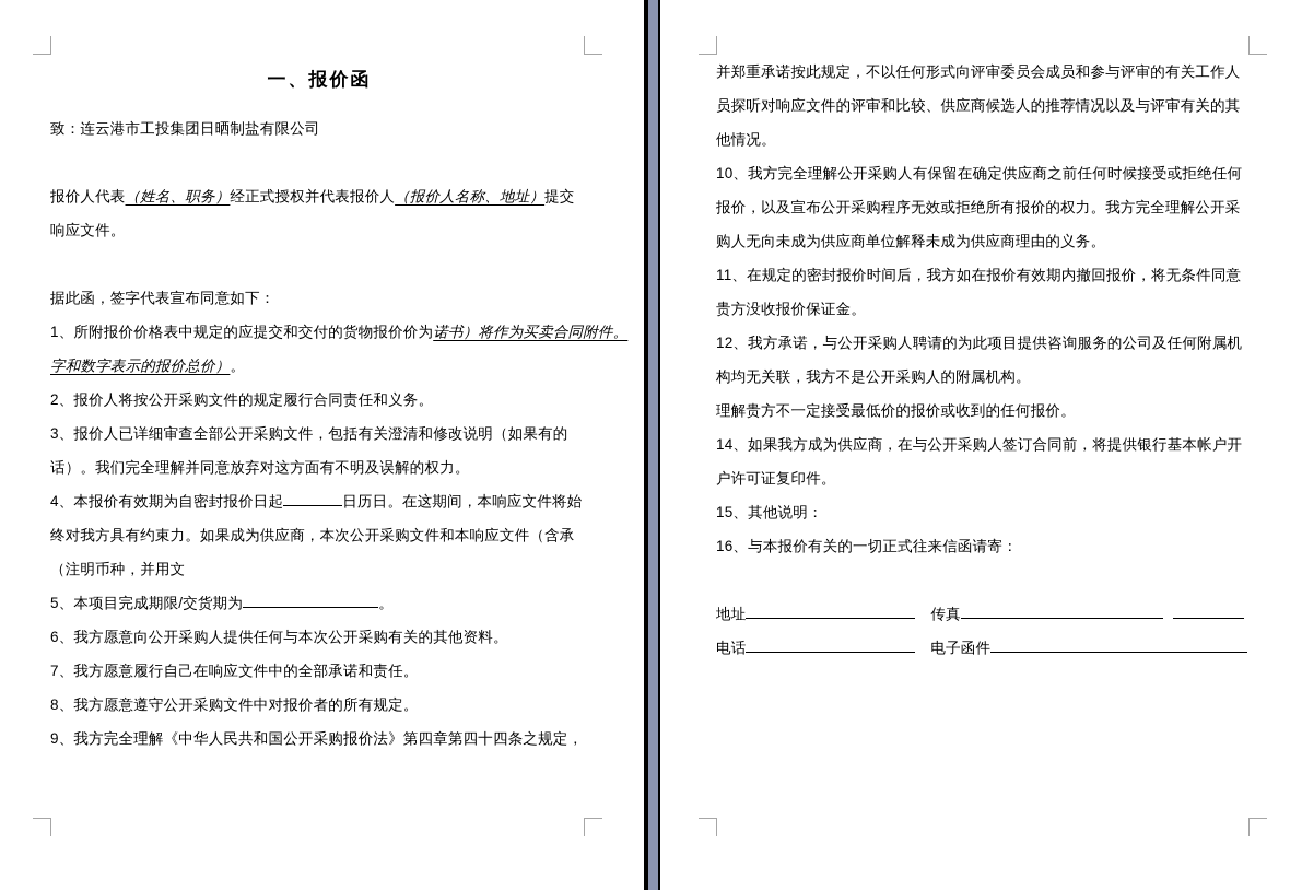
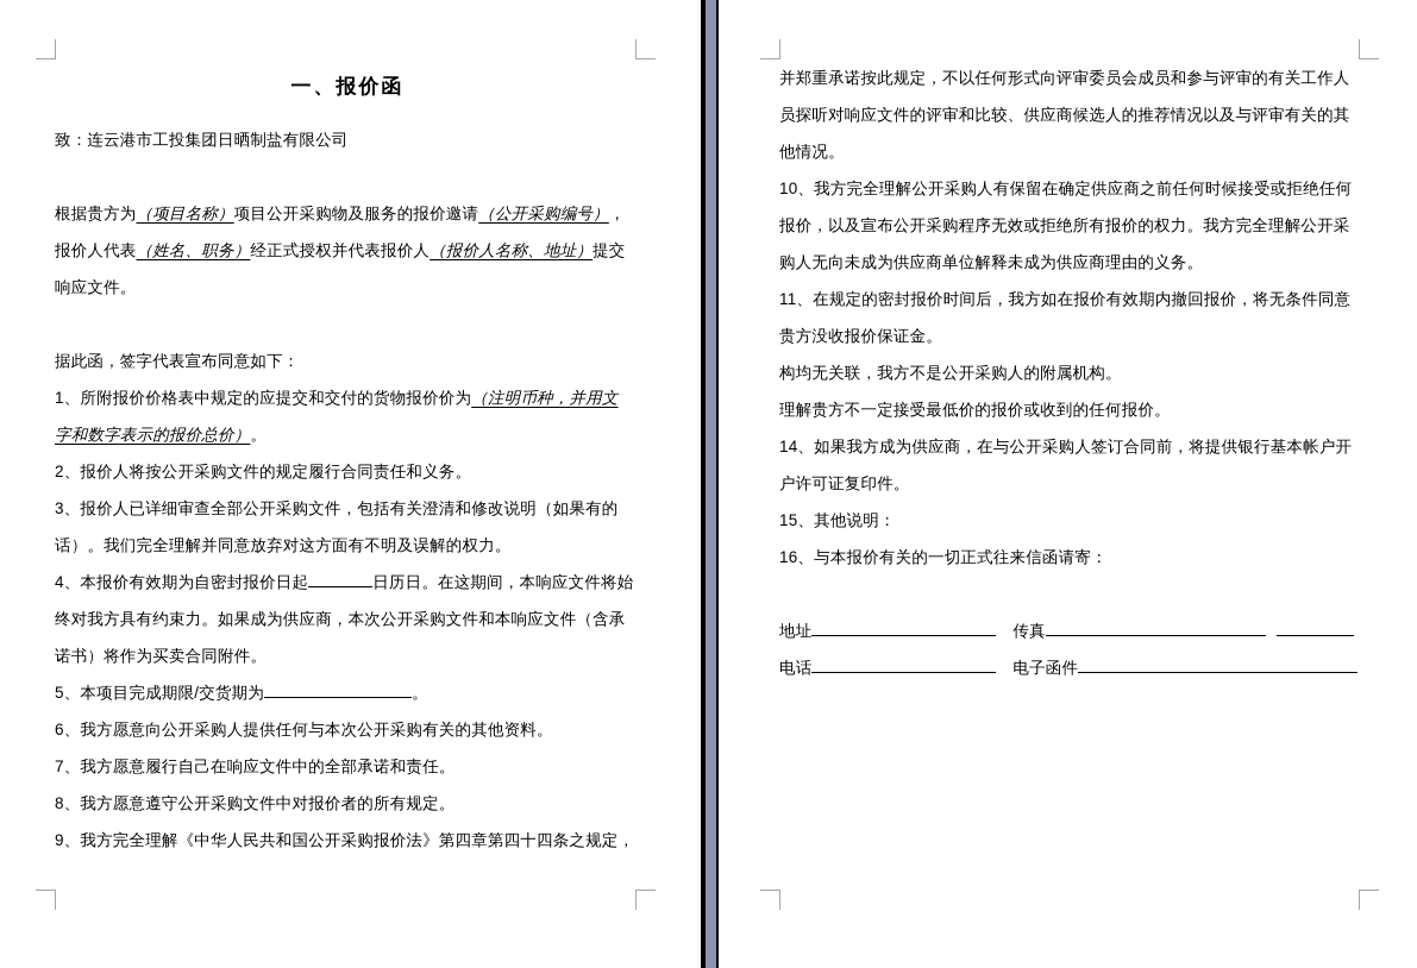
  一、报价函
  致：连云港市工投集团日晒制盐有限公司
+ 根据贵方为（项目名称）项目公开采购物及服务的报价邀请（公开采购编号），
  报价人代表（姓名、职务）经正式授权并代表报价人（报价人名称、地址）提交
  响应文件。
  据此函，签字代表宣布同意如下：
- 1、所附报价价格表中规定的应提交和交付的货物报价价为诺书）将作为买卖合同附件。
+ 1、所附报价价格表中规定的应提交和交付的货物报价价为（注明币种，并用文
  字和数字表示的报价总价）。
  2、报价人将按公开采购文件的规定履行合同责任和义务。
  3、报价人已详细审查全部公开采购文件，包括有关澄清和修改说明（如果有的
  话）。我们完全理解并同意放弃对这方面有不明及误解的权力。
  4、本报价有效期为自密封报价日起 日历日。在这期间，本响应文件将始
  终对我方具有约束力。如果成为供应商，本次公开采购文件和本响应文件（含承
- （注明币种，并用文
+ 诺书）将作为买卖合同附件。
  5、本项目完成期限/交货期为 。
  6、我方愿意向公开采购人提供任何与本次公开采购有关的其他资料。
  7、我方愿意履行自己在响应文件中的全部承诺和责任。
  8、我方愿意遵守公开采购文件中对报价者的所有规定。
  9、我方完全理解《中华人民共和国公开采购报价法》第四章第四十四条之规定，
  并郑重承诺按此规定，不以任何形式向评审委员会成员和参与评审的有关工作人
  员探听对响应文件的评审和比较、供应商候选人的推荐情况以及与评审有关的其
  他情况。
  10、我方完全理解公开采购人有保留在确定供应商之前任何时候接受或拒绝任何
  报价，以及宣布公开采购程序无效或拒绝所有报价的权力。我方完全理解公开采
  购人无向未成为供应商单位解释未成为供应商理由的义务。
  11、在规定的密封报价时间后，我方如在报价有效期内撤回报价，将无条件同意
  贵方没收报价保证金。
- 12、我方承诺，与公开采购人聘请的为此项目提供咨询服务的公司及任何附属机
  构均无关联，我方不是公开采购人的附属机构。
  理解贵方不一定接受最低价的报价或收到的任何报价。
  14、如果我方成为供应商，在与公开采购人签订合同前，将提供银行基本帐户开
  户许可证复印件。
  15、其他说明：
  16、与本报价有关的一切正式往来信函请寄：
  地址 传真
  电话 电子函件
